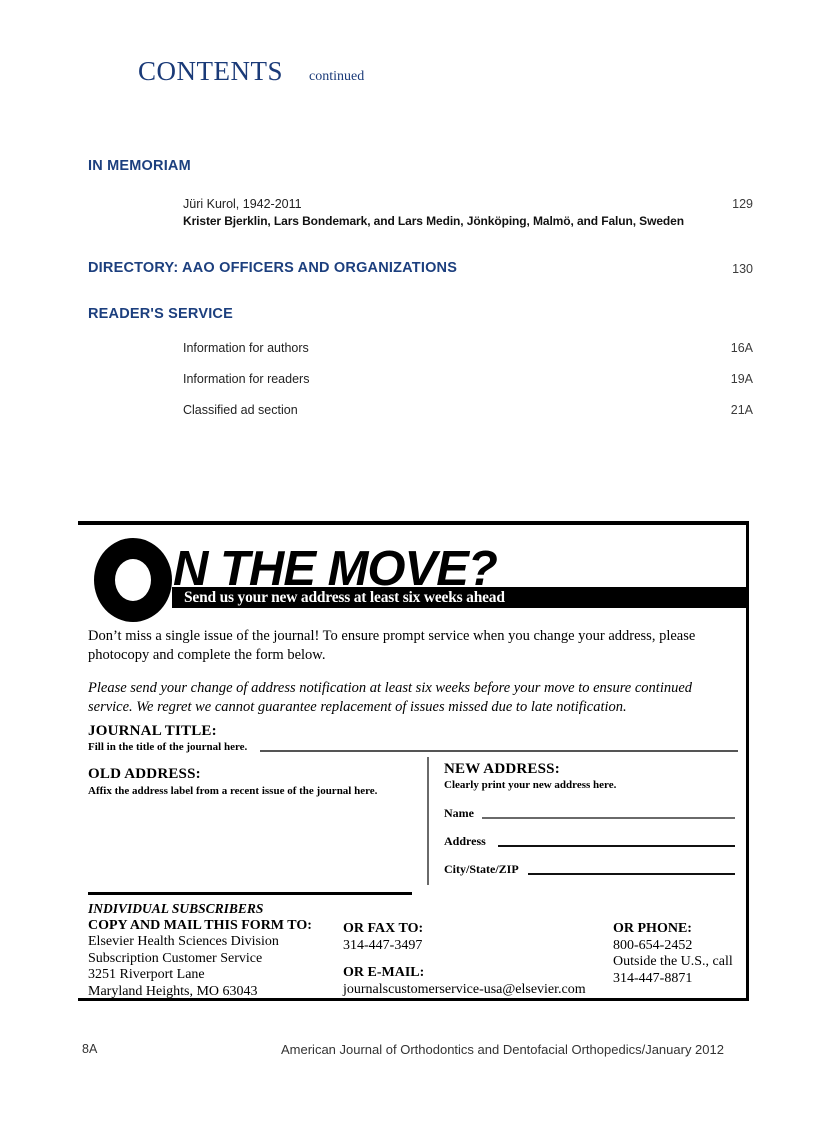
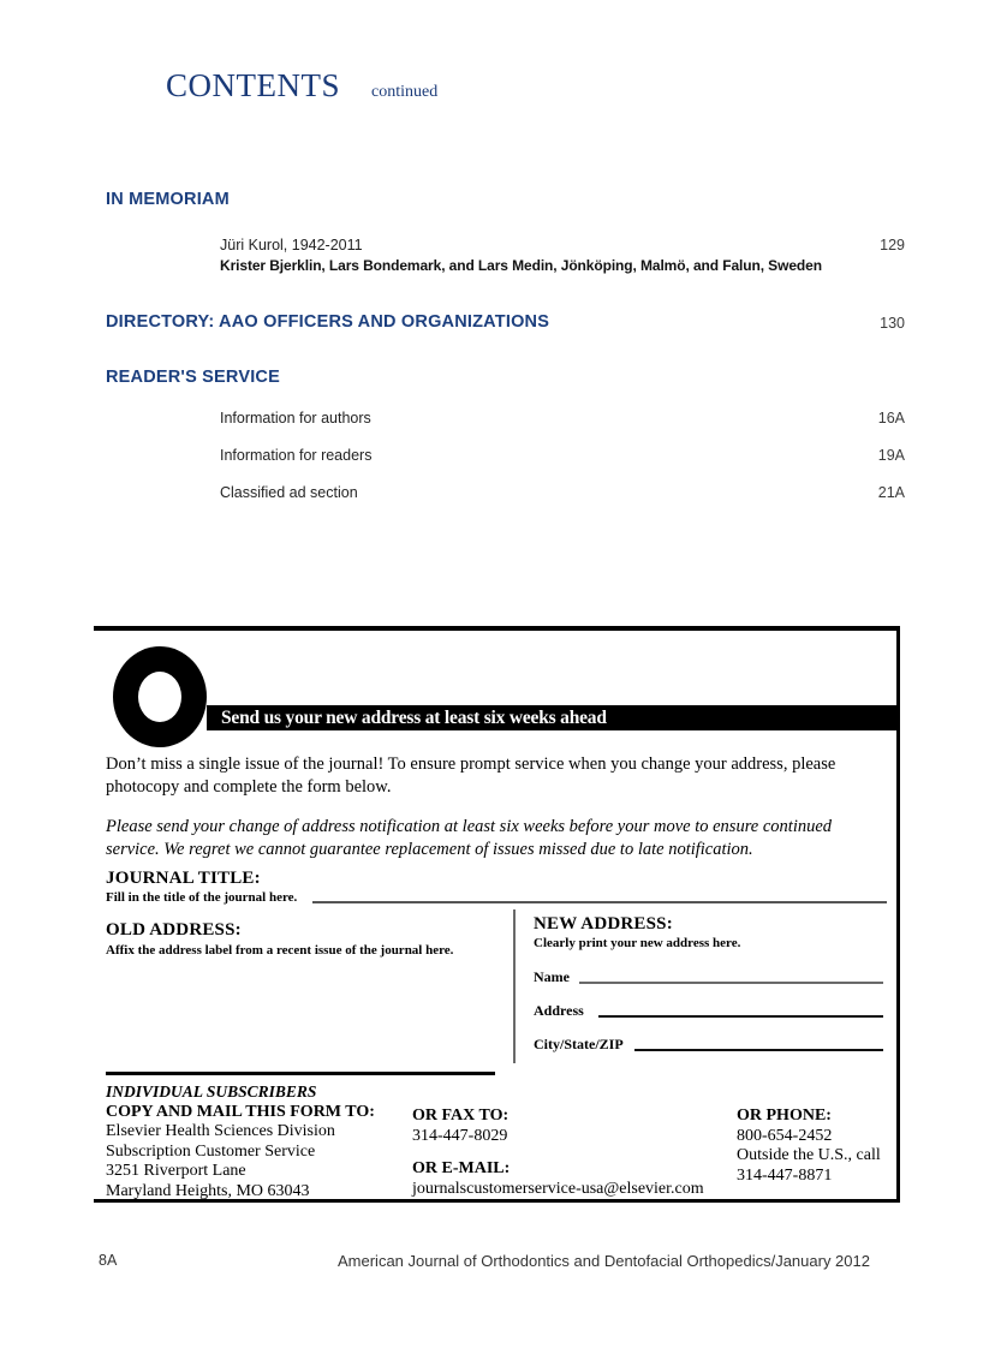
  CONTENTS
  continued
  IN MEMORIAM
  Jüri Kurol, 1942-2011
  129
  Krister Bjerklin, Lars Bondemark, and Lars Medin, Jönköping, Malmö, and Falun, Sweden
  DIRECTORY: AAO OFFICERS AND ORGANIZATIONS
  130
  READER'S SERVICE
  Information for authors
  16A
  Information for readers
  19A
  Classified ad section
  21A
- N THE MOVE?
  Send us your new address at least six weeks ahead
  Don’t miss a single issue of the journal! To ensure prompt service when you change your address, please photocopy and complete the form below.
  Please send your change of address notification at least six weeks before your move to ensure continued service. We regret we cannot guarantee replacement of issues missed due to late notification.
  JOURNAL TITLE:
  Fill in the title of the journal here.
  OLD ADDRESS:
  Affix the address label from a recent issue of the journal here.
  NEW ADDRESS:
  Clearly print your new address here.
  Name
  Address
  City/State/ZIP
  INDIVIDUAL SUBSCRIBERS
  COPY AND MAIL THIS FORM TO:
  Elsevier Health Sciences Division
  Subscription Customer Service
  3251 Riverport Lane
  Maryland Heights, MO 63043
  OR FAX TO:
- 314-447-3497
+ 314-447-8029
  OR E-MAIL:
  journalscustomerservice-usa@elsevier.com
  OR PHONE:
  800-654-2452
  Outside the U.S., call
  314-447-8871
  8A
  American Journal of Orthodontics and Dentofacial Orthopedics/January 2012
